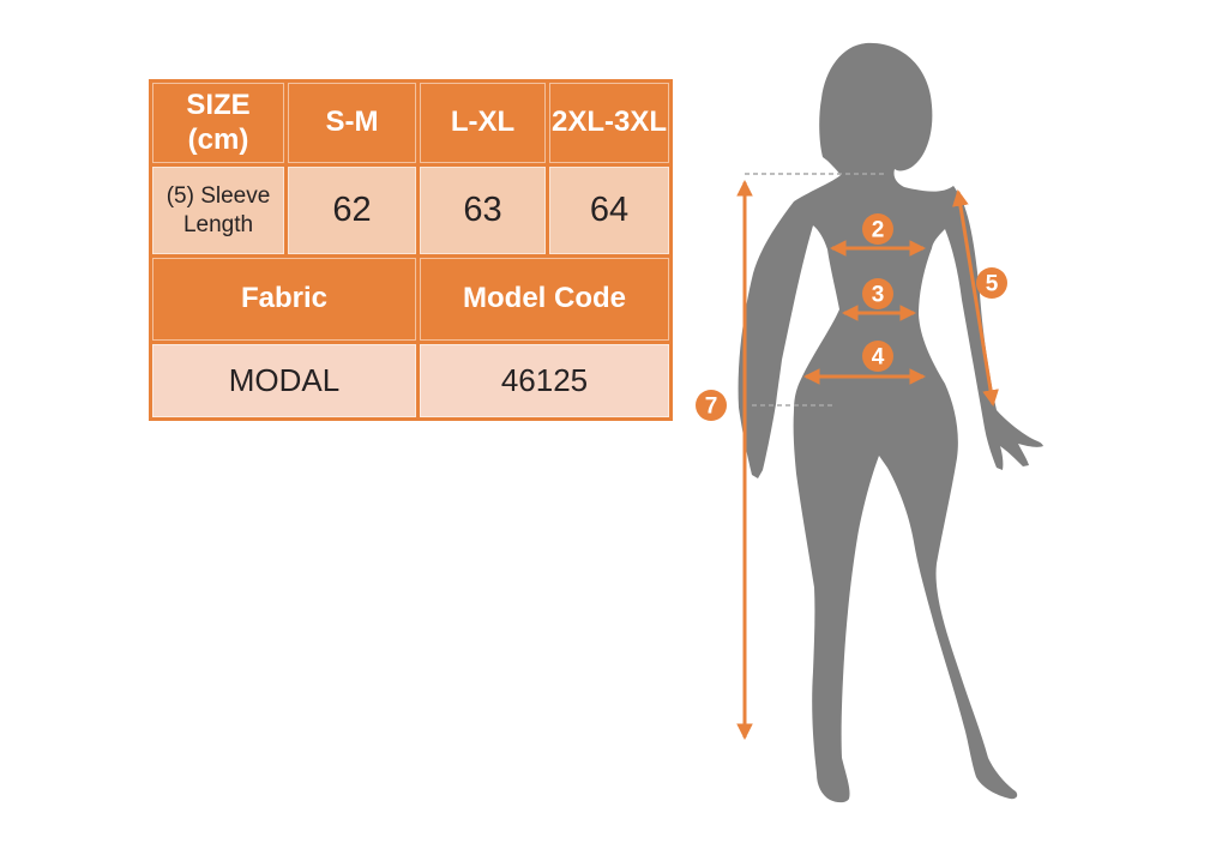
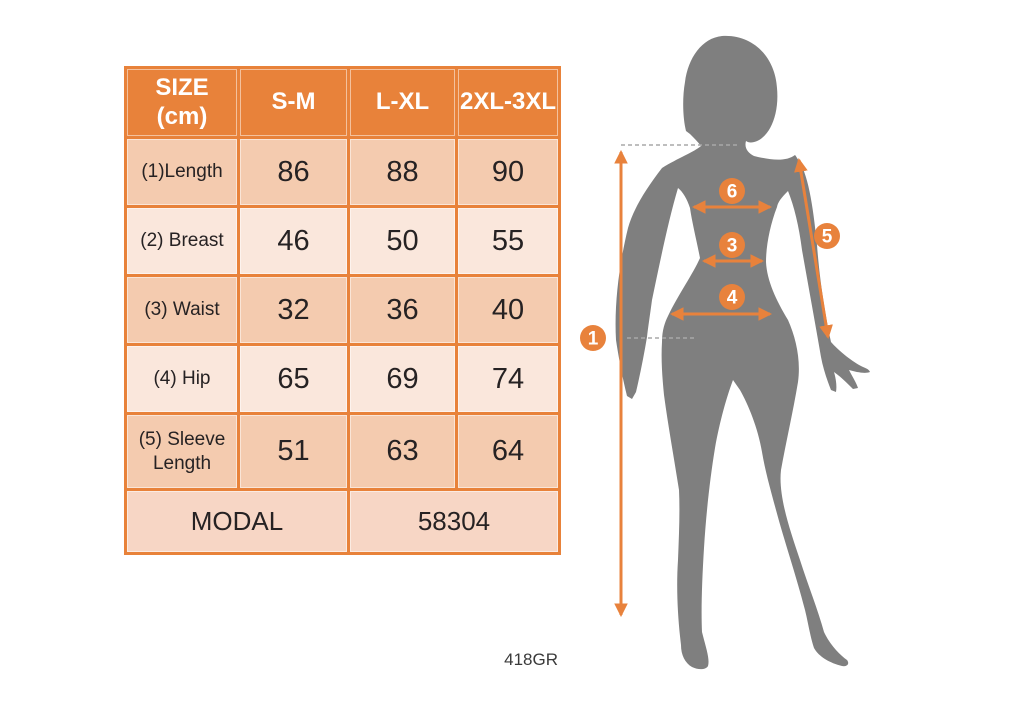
  SIZE (cm)	S-M	L-XL	2XL-3XL
+ (1)Length	86	88	90
+ (2) Breast	46	50	55
+ (3) Waist	32	36	40
+ (4) Hip	65	69	74
- (5) Sleeve Length	62	63	64
+ (5) Sleeve Length	51	63	64
- Fabric	Model Code
- MODAL	46125
+ MODAL	58304
+ 418GR
- 7
+ 1
- 2
+ 6
  3
  4
  5
